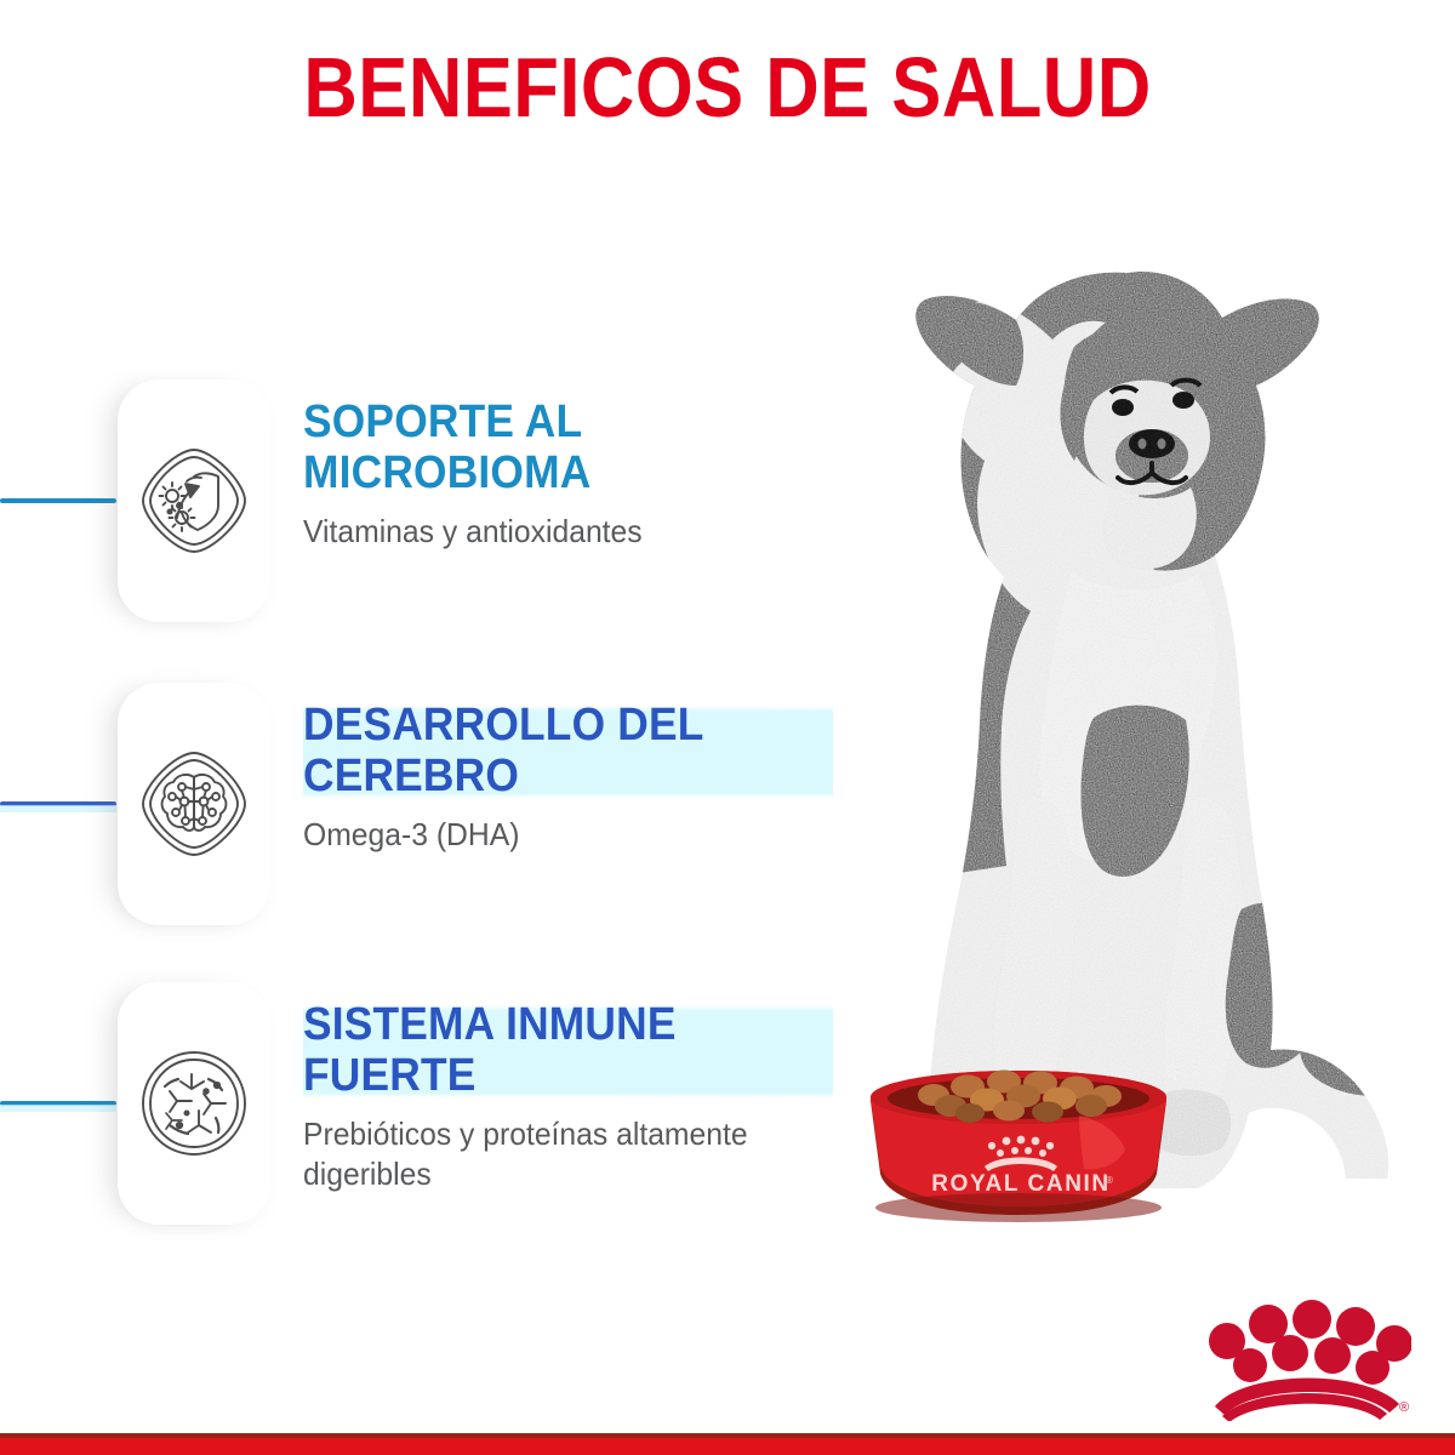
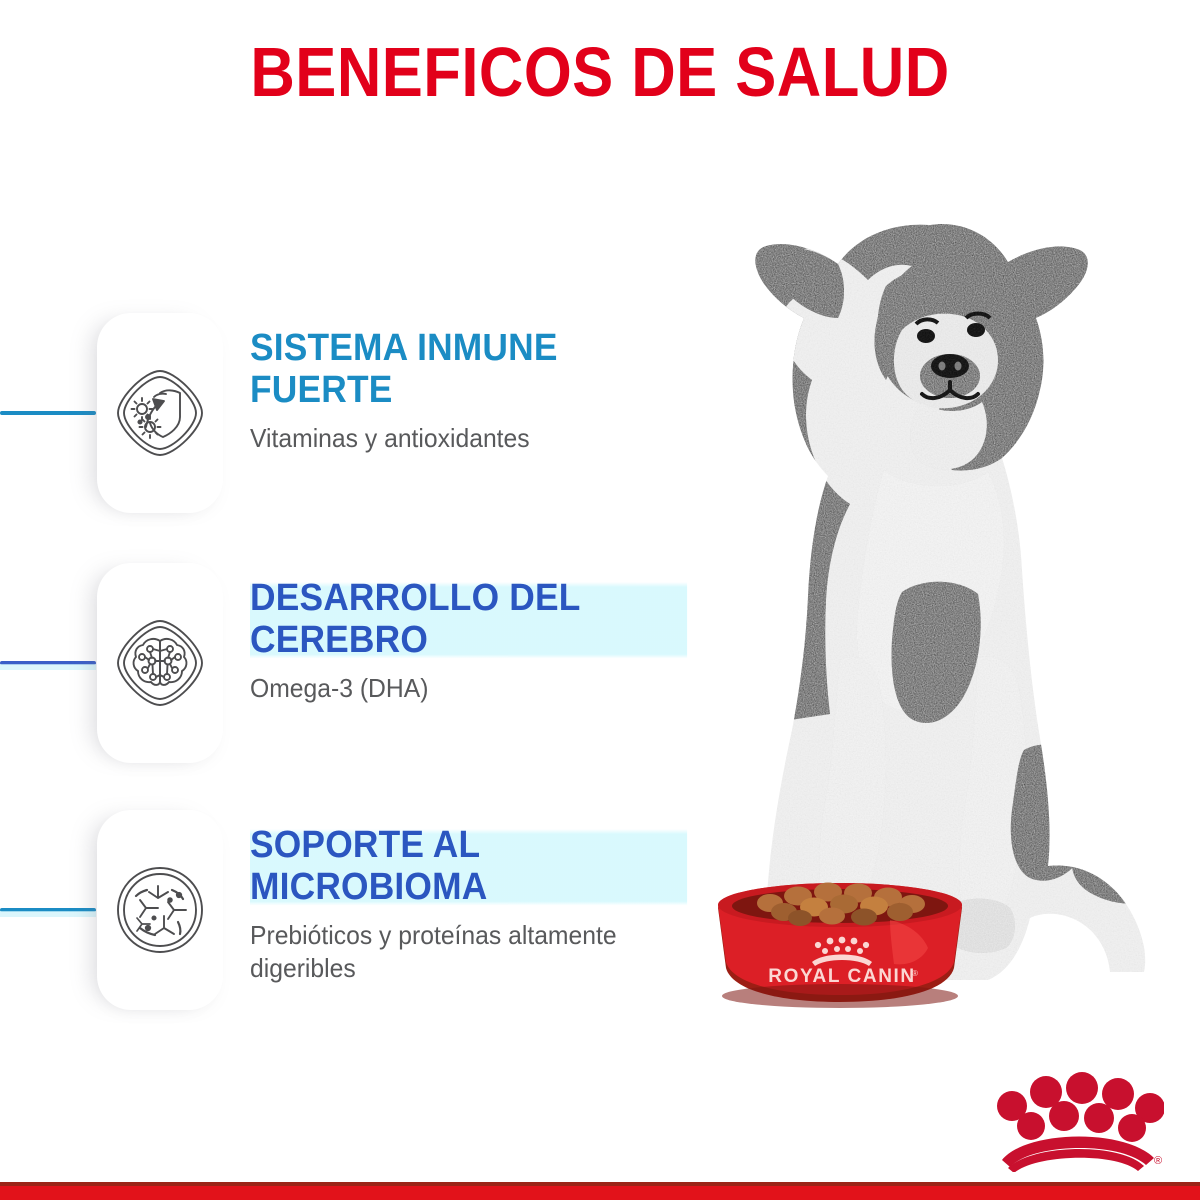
  BENEFICOS DE SALUD
- SOPORTE AL MICROBIOMA
+ SISTEMA INMUNE FUERTE
  Vitaminas y antioxidantes
  DESARROLLO DEL CEREBRO
  Omega-3 (DHA)
- SISTEMA INMUNE FUERTE
+ SOPORTE AL MICROBIOMA
  Prebióticos y proteínas altamente digeribles
  ROYAL CANIN
  ®
  ®
